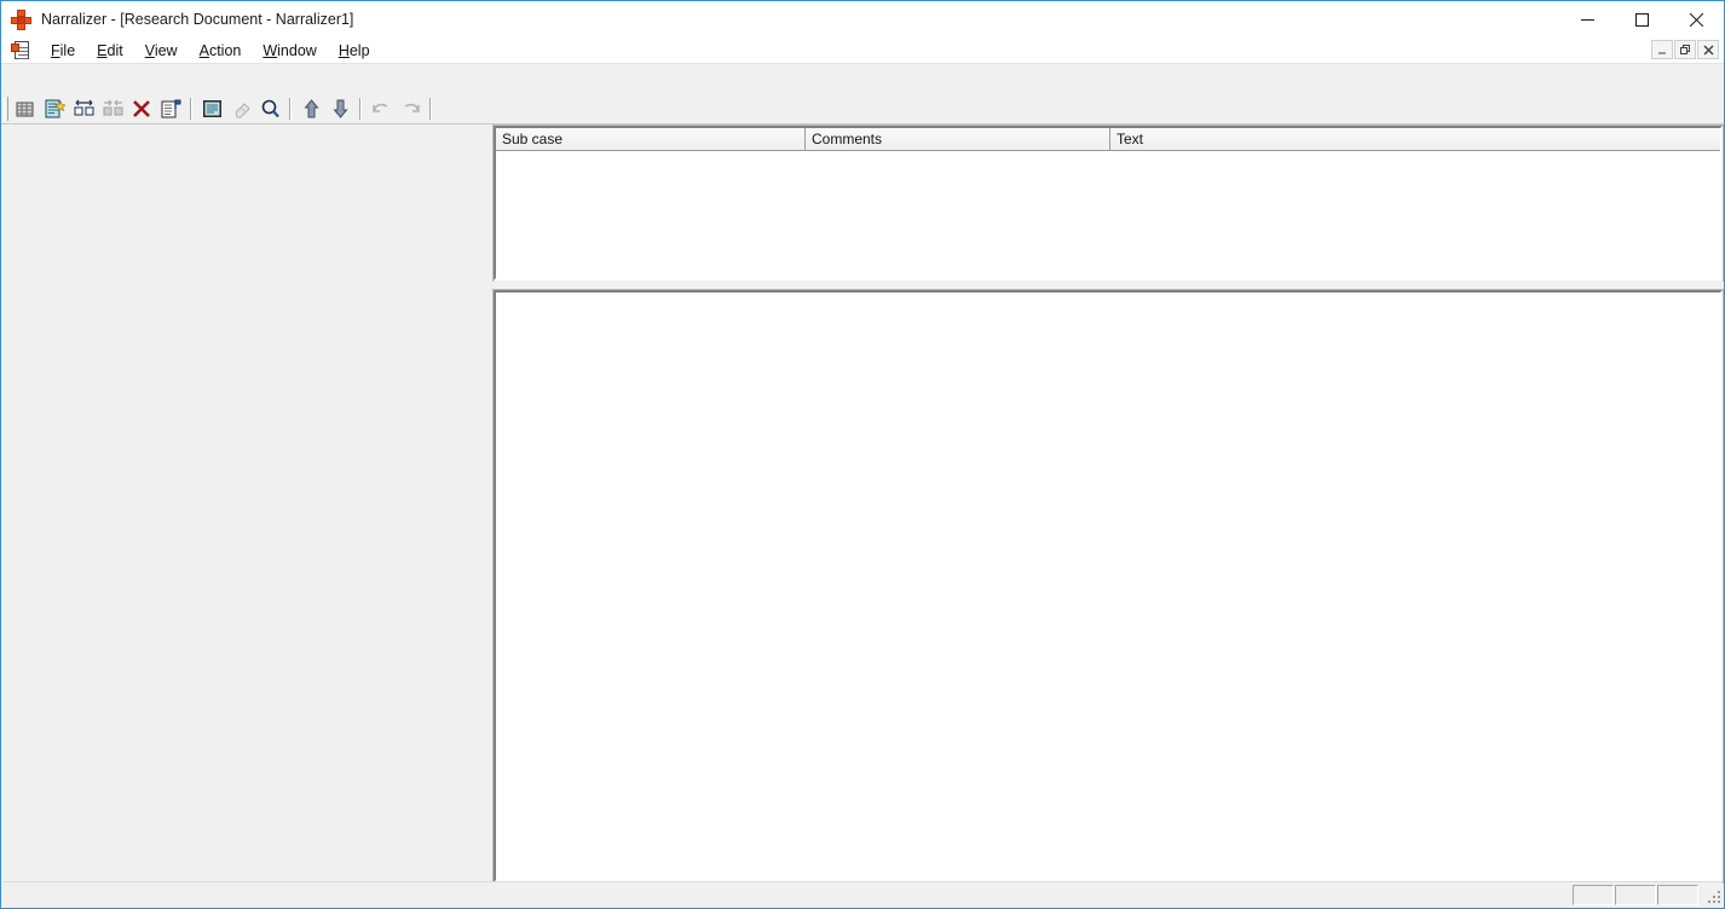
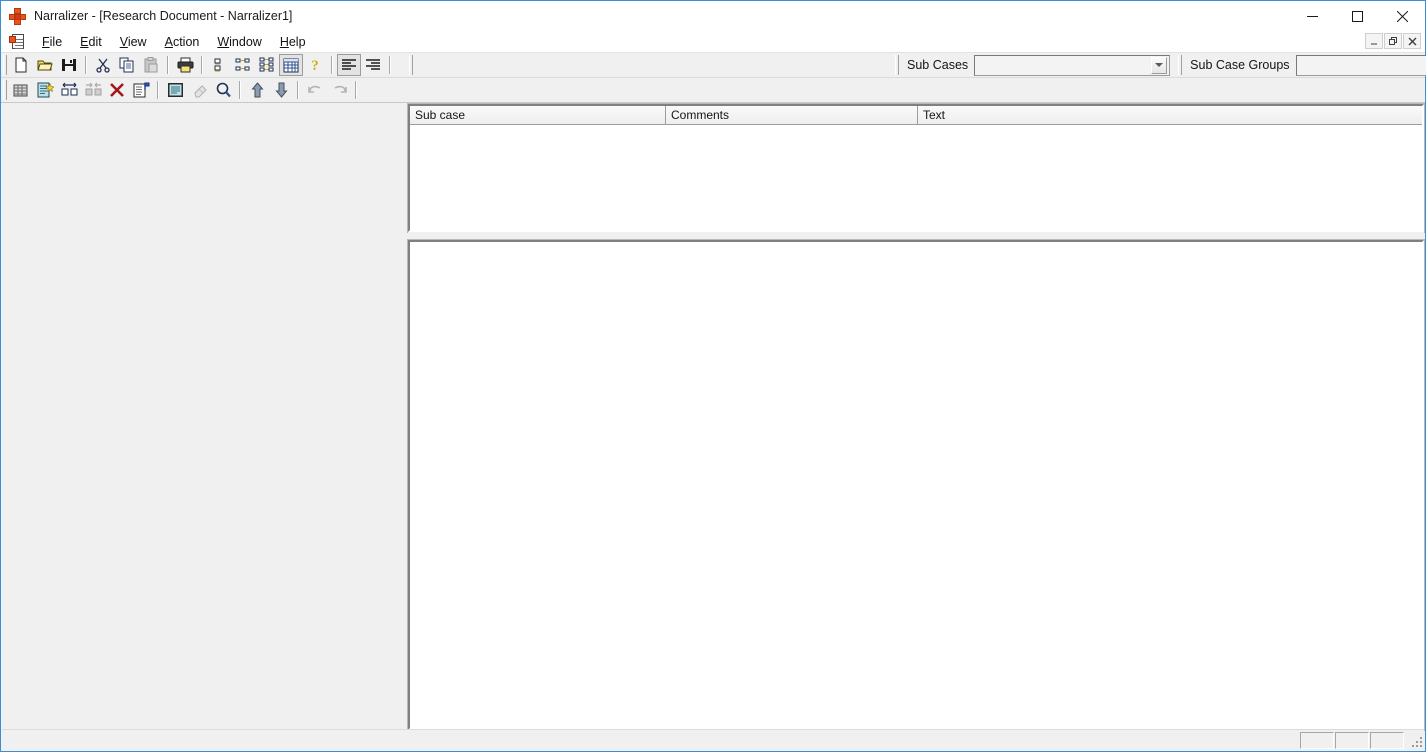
  Narralizer - [Research Document - Narralizer1]
  File
  Edit
  View
  Action
  Window
  Help
+ ?
+ Sub Cases
+ Sub Case Groups
  Sub case
  Comments
  Text
